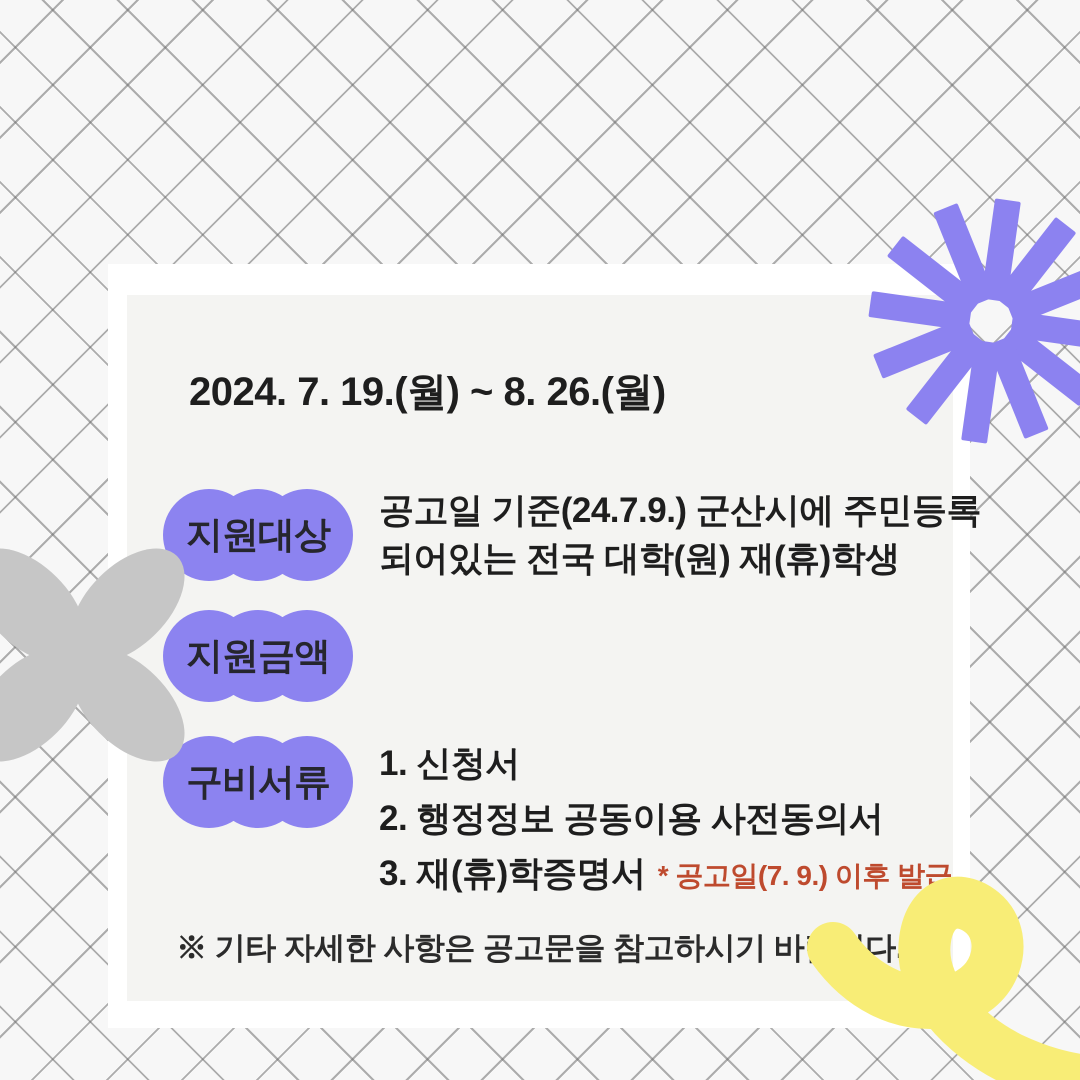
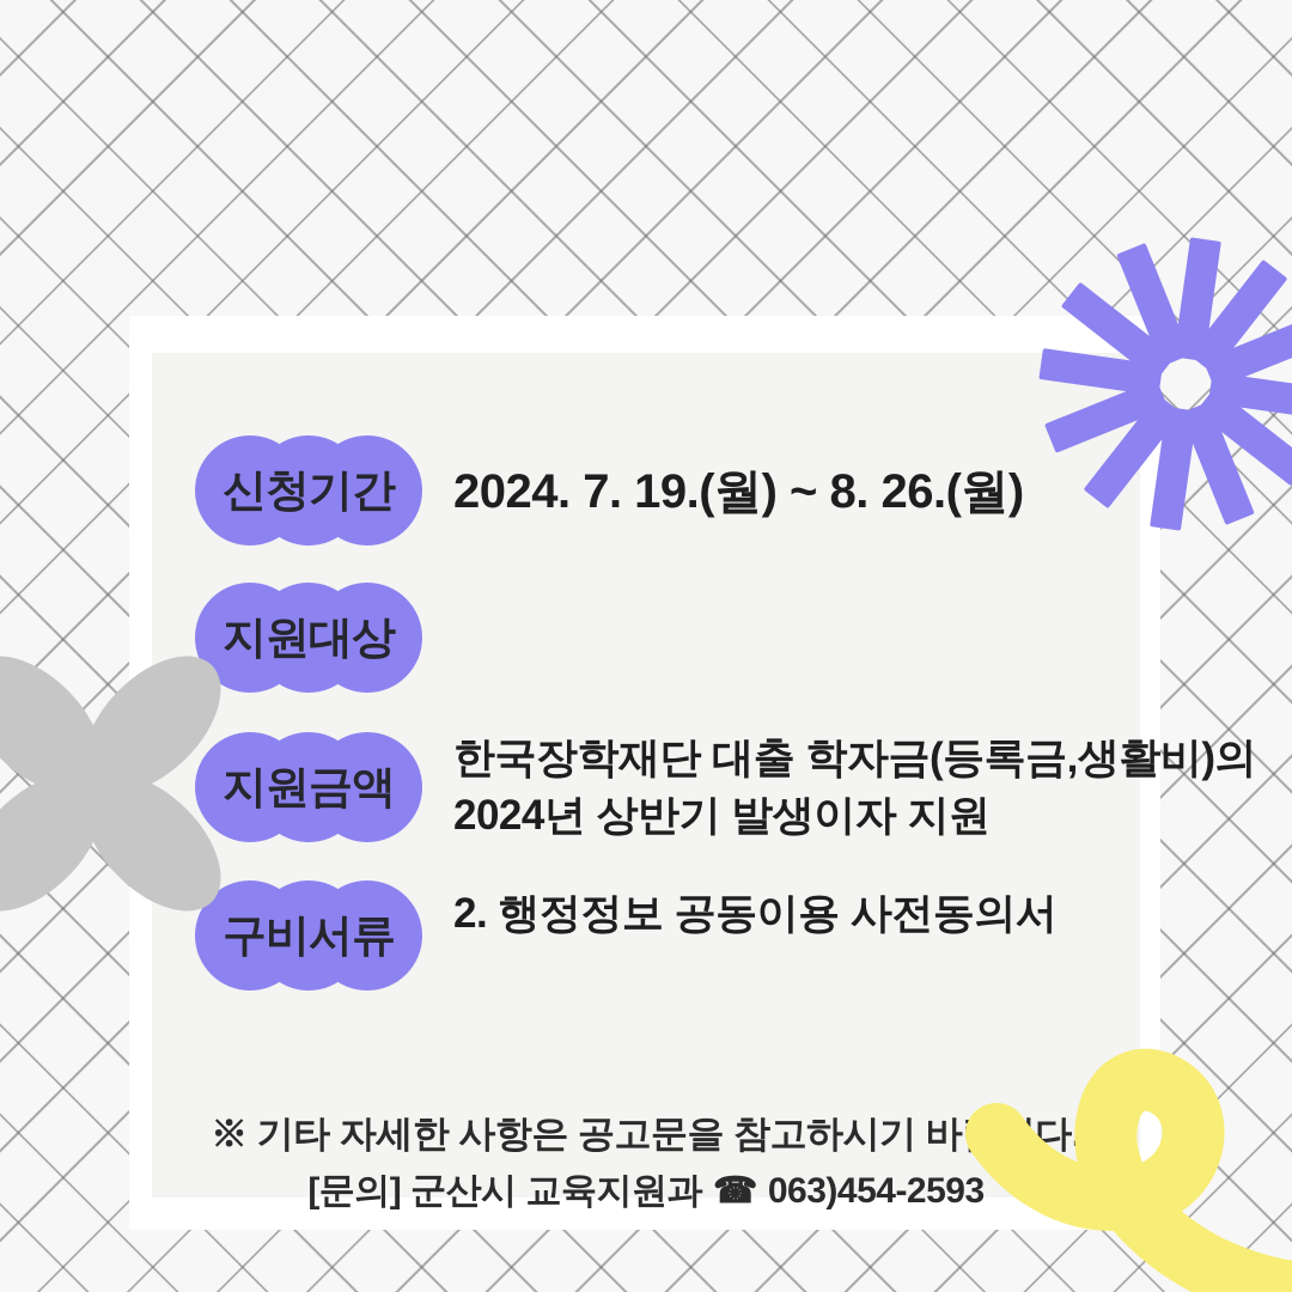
+ 신청기간
  2024. 7. 19.(월) ~ 8. 26.(월)
  지원대상
- 공고일 기준(24.7.9.) 군산시에 주민등록
- 되어있는 전국 대학(원) 재(휴)학생
  지원금액
+ 한국장학재단 대출 학자금(등록금,생활비)의
+ 2024년 상반기 발생이자 지원
  구비서류
- 1. 신청서
  2. 행정정보 공동이용 사전동의서
- 3. 재(휴)학증명서 * 공고일(7. 9.) 이후 발급
  ※ 기타 자세한 사항은 공고문을 참고하시기 바다
+ [문의] 군산시 교육지원과 ☎ 063)454-2593
